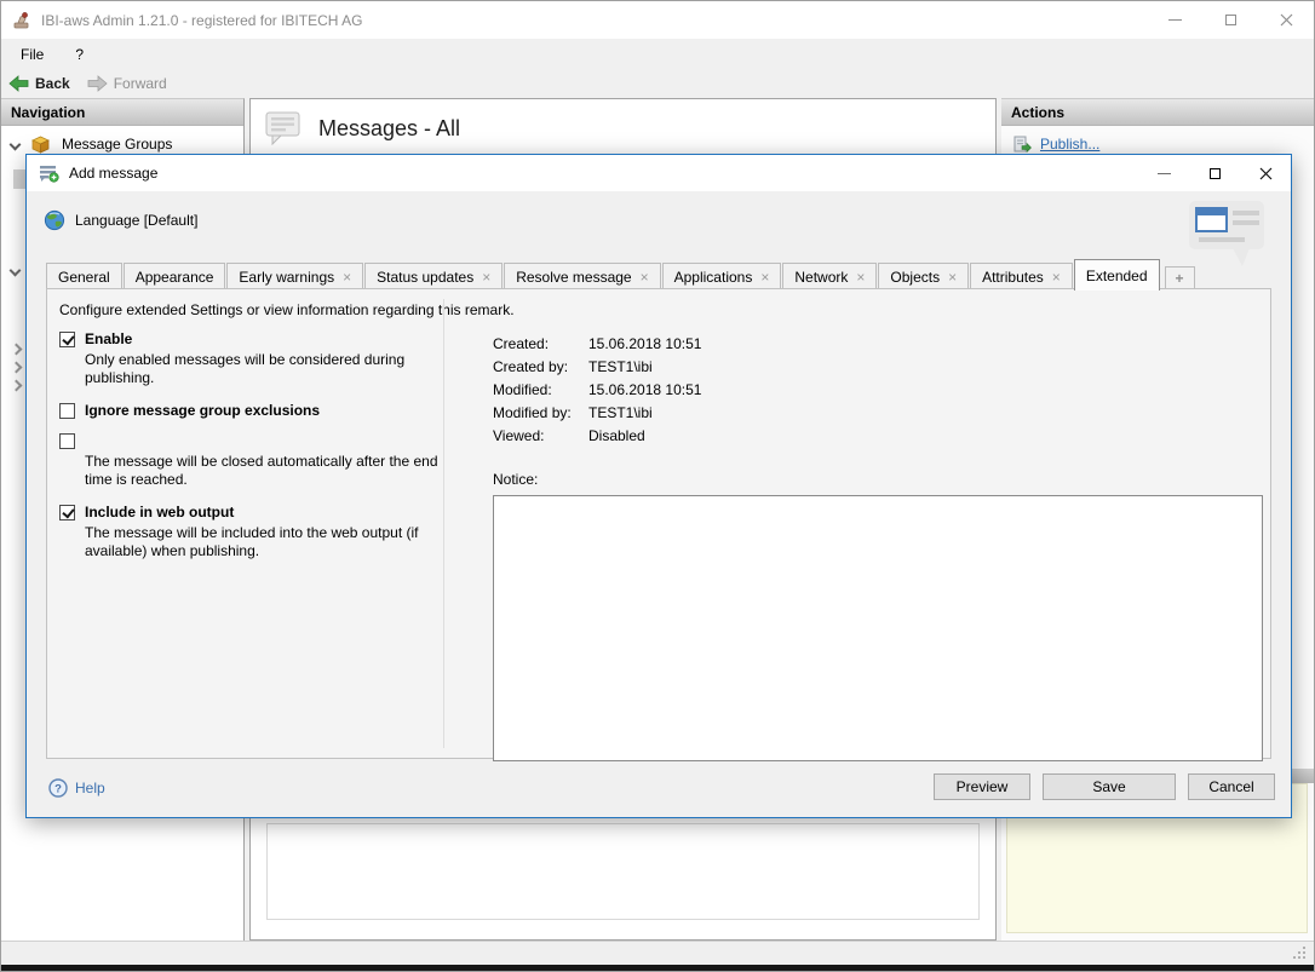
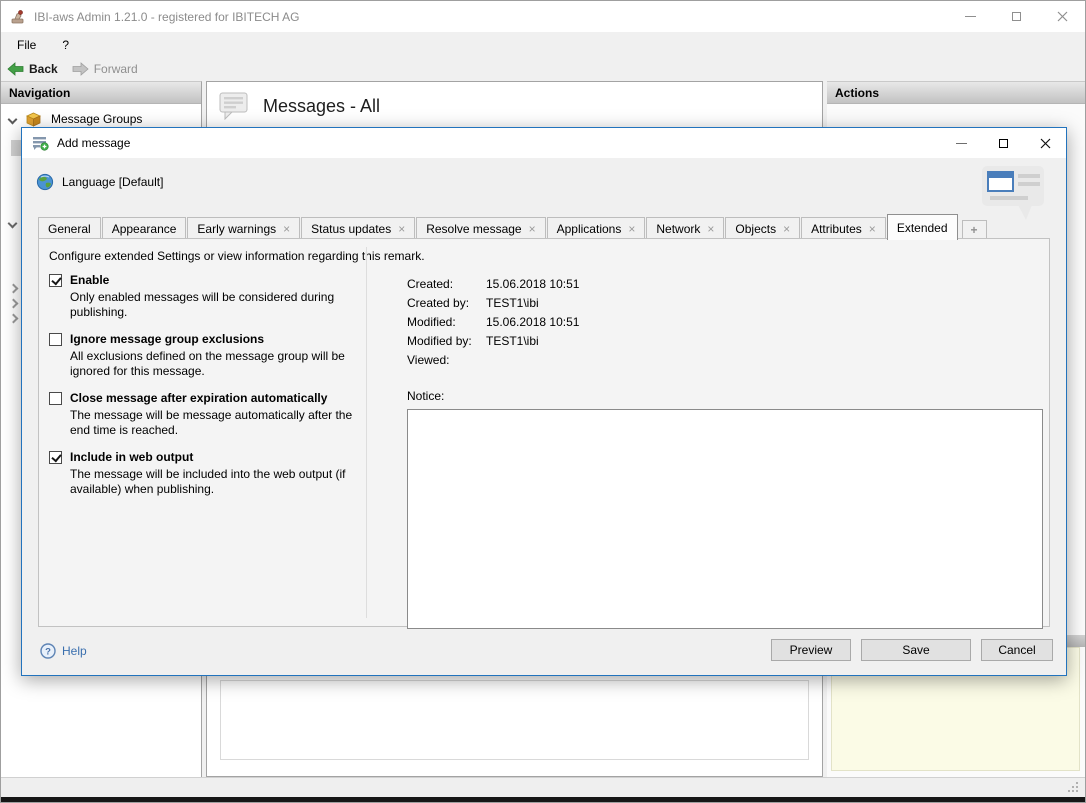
  IBI-aws Admin 1.21.0 - registered for IBITECH AG
  File
  ?
  Back
  Forward
  Navigation
  Message Groups
  Messages - All
  Actions
- Publish...
  Add message
  Language [Default]
  General
  Appearance
  Early warnings
  ×
  Status updates
  ×
  Resolve message
  ×
  Applications
  ×
  Network
  ×
  Objects
  ×
  Attributes
  ×
  Extended
  +
  Configure extended Settings or view information regarding this remark.
  Enable
  Only enabled messages will be considered during publishing.
  Ignore message group exclusions
+ All exclusions defined on the message group will be ignored for this message.
+ Close message after expiration automatically
- The message will be closed automatically after the end time is reached.
+ The message will be message automatically after the end time is reached.
  Include in web output
  The message will be included into the web output (if available) when publishing.
  Created:
  15.06.2018 10:51
  Created by:
  TEST1\ibi
  Modified:
  15.06.2018 10:51
  Modified by:
  TEST1\ibi
  Viewed:
- Disabled
  Notice:
  ?
  Help
  Preview
  Save
  Cancel
